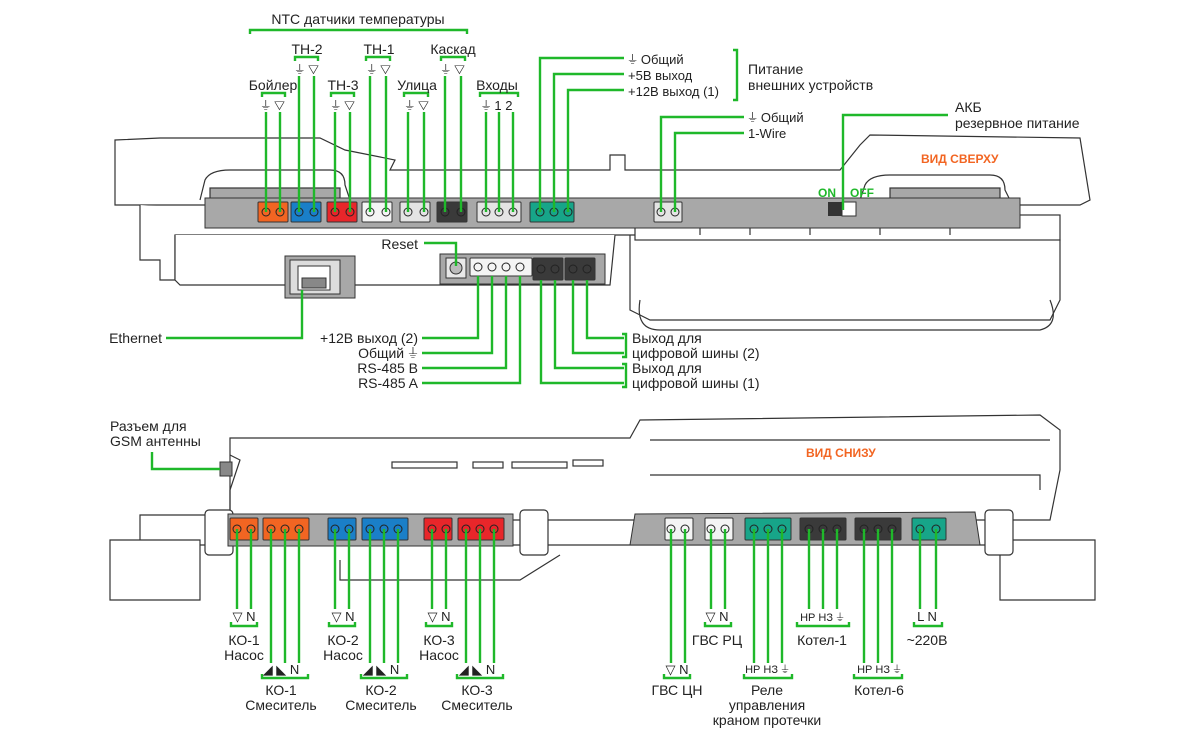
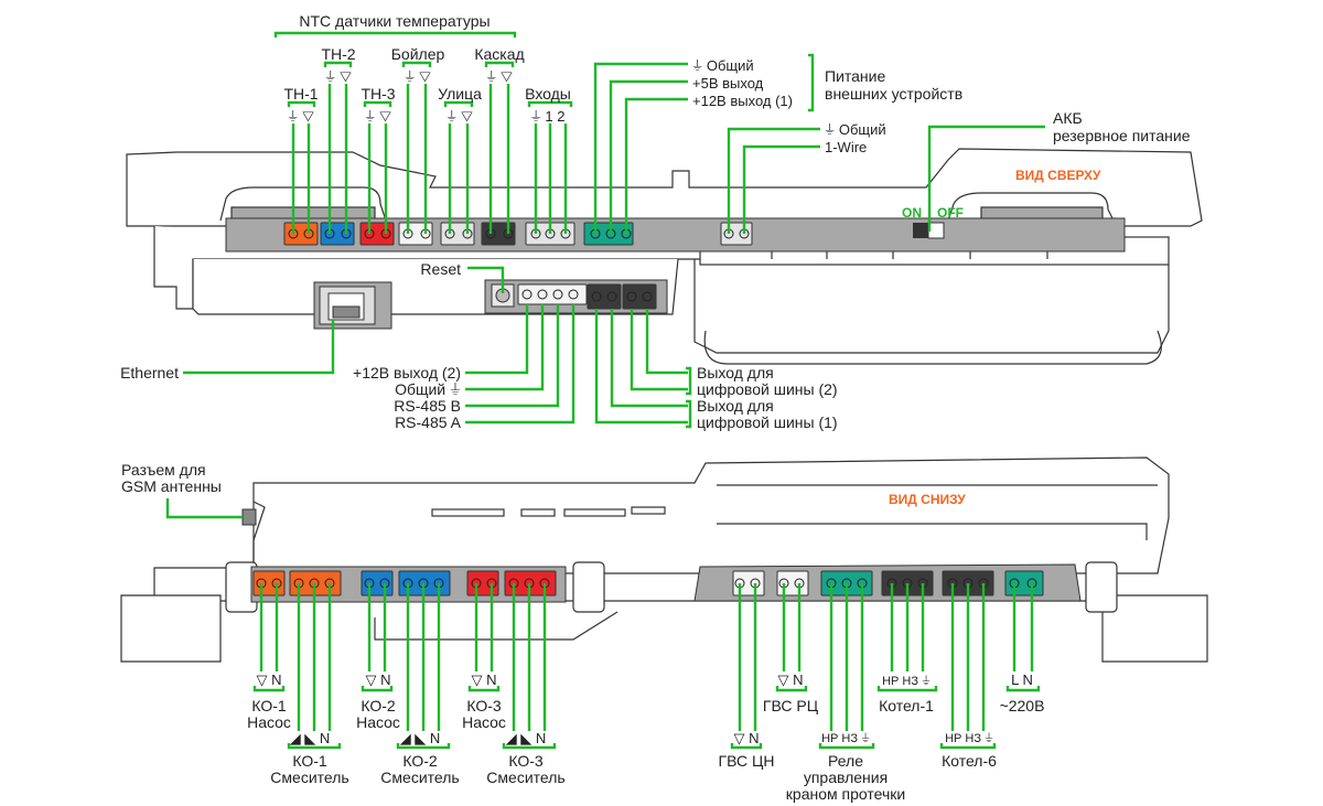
  NTC датчики температуры
- Бойлер
+ ТН-1
  ⏚ ▽
  ТН-2
  ⏚ ▽
  ТН-3
  ⏚ ▽
- ТН-1
+ Бойлер
  ⏚ ▽
  Улица
  ⏚ ▽
  Каскад
  ⏚ ▽
  Входы
  ⏚ 1 2
  ⏚ Общий
  +5В выход
  +12В выход (1)
  Питание
  внешних устройств
  ⏚ Общий
  1-Wire
  АКБ
  резервное питание
  ВИД СВЕРХУ
  ON
  OFF
  Reset
  Ethernet
  +12В выход (2)
  Общий ⏚
  RS-485 B
  RS-485 A
  Выход для
  цифровой шины (2)
  Выход для
  цифровой шины (1)
  Разъем для
  GSM антенны
  ВИД СНИЗУ
  ▽ N
  КО-1
  Насос
  ▽ N
  КО-2
  Насос
  ▽ N
  КО-3
  Насос
  ◢ ◣ N
  КО-1
  Смеситель
  ◢ ◣ N
  КО-2
  Смеситель
  ◢ ◣ N
  КО-3
  Смеситель
  ▽ N
  ГВС ЦН
  ▽ N
  ГВС РЦ
  НР НЗ ⏚
  Реле
  управления
  краном протечки
  НР НЗ ⏚
  Котел-1
  НР НЗ ⏚
  Котел-6
  L N
  ~220В
